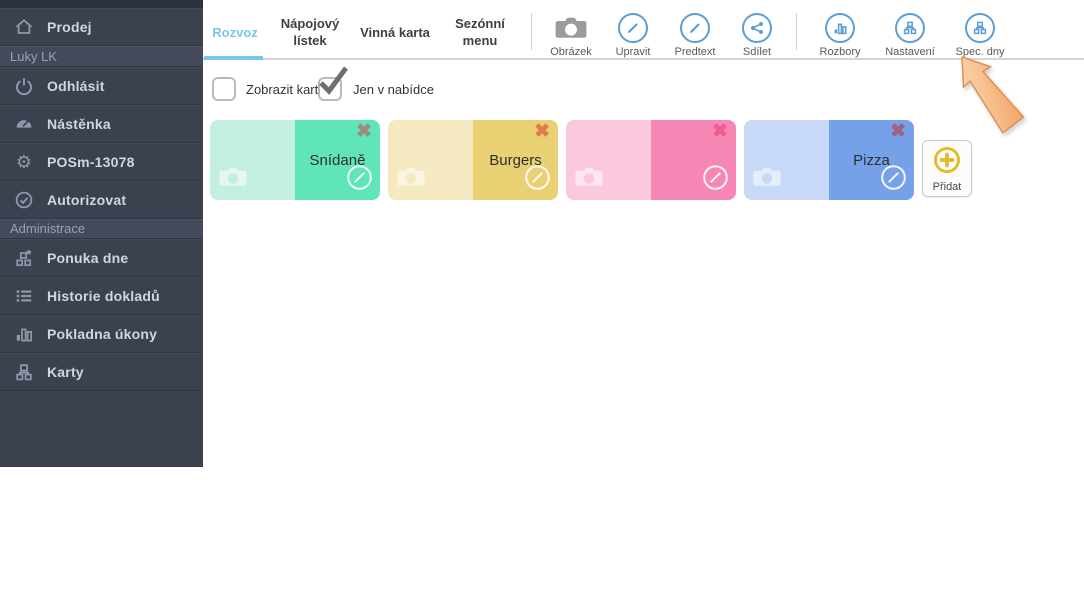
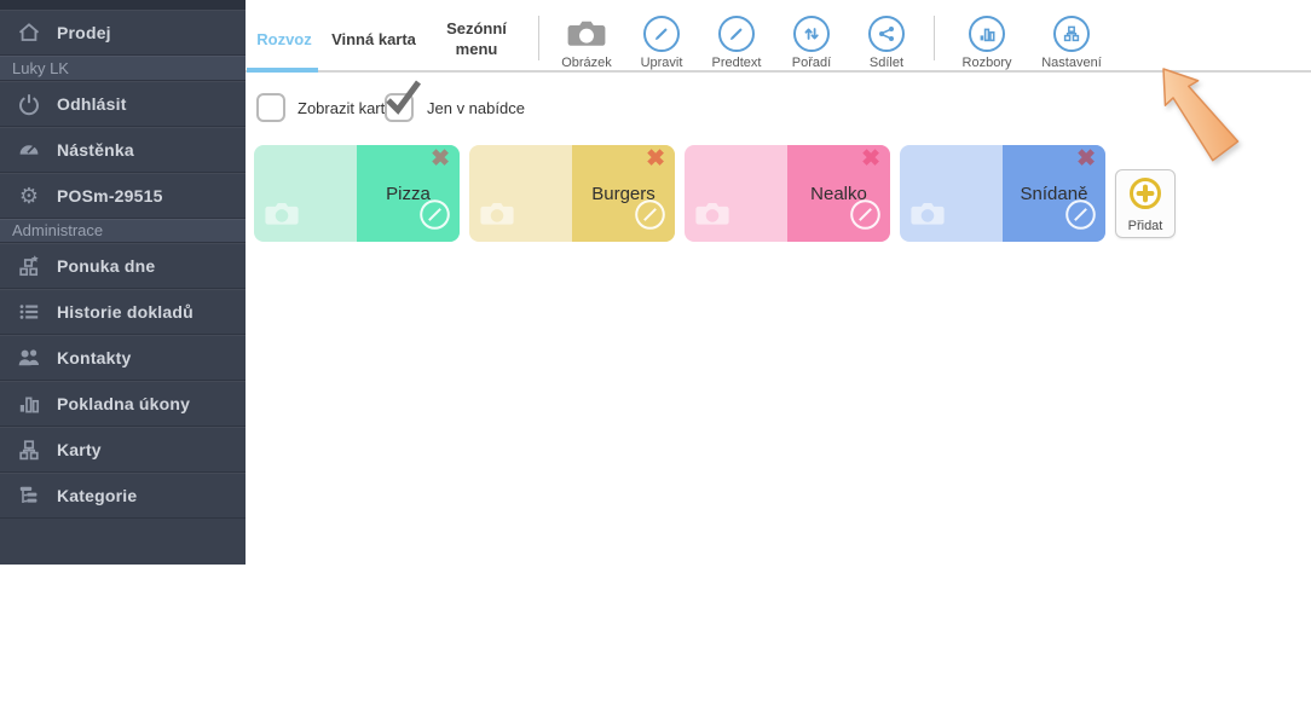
  Prodej
  Luky LK
  Odhlásit
  Nástěnka
  ⚙
- POSm-13078
+ POSm-29515
- Autorizovat
  Administrace
  Ponuka dne
  Historie dokladů
+ Kontakty
  Pokladna úkony
  Karty
+ Kategorie
  Rozvoz
- Nápojový lístek
  Vinná karta
  Sezónní menu
  Obrázek
  Upravit
  Predtext
+ Pořadí
  Sdílet
  Rozbory
  Nastavení
- Spec. dny
  Zobrazit kart
  Jen v nabídce
- Snídaně
+ Pizza
  ✖
  Burgers
  ✖
+ Nealko
  ✖
- Pizza
+ Snídaně
  ✖
  Přidat
